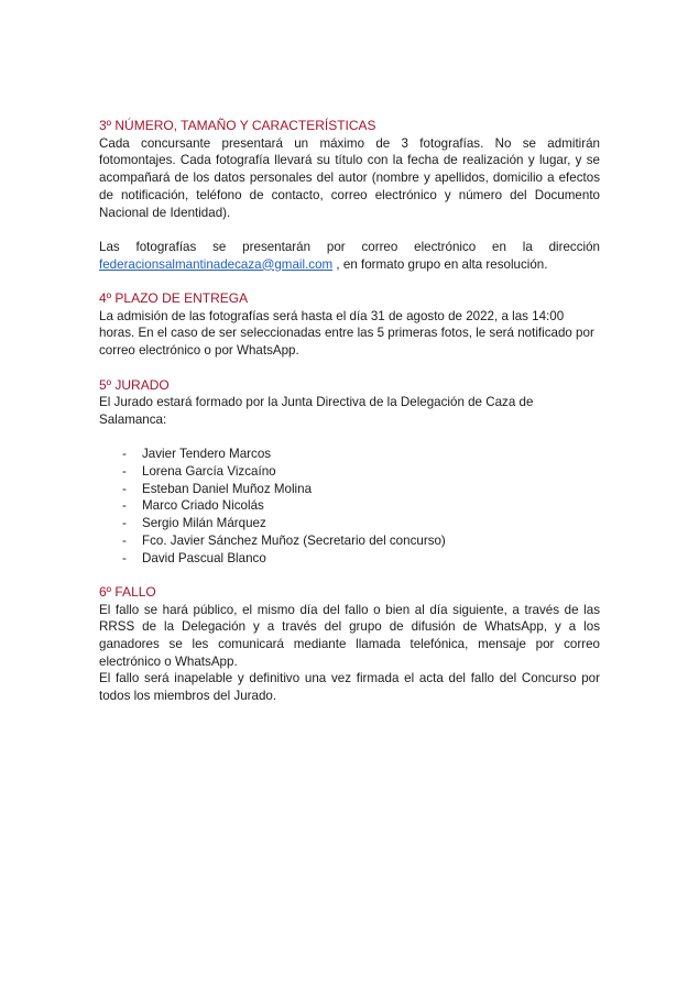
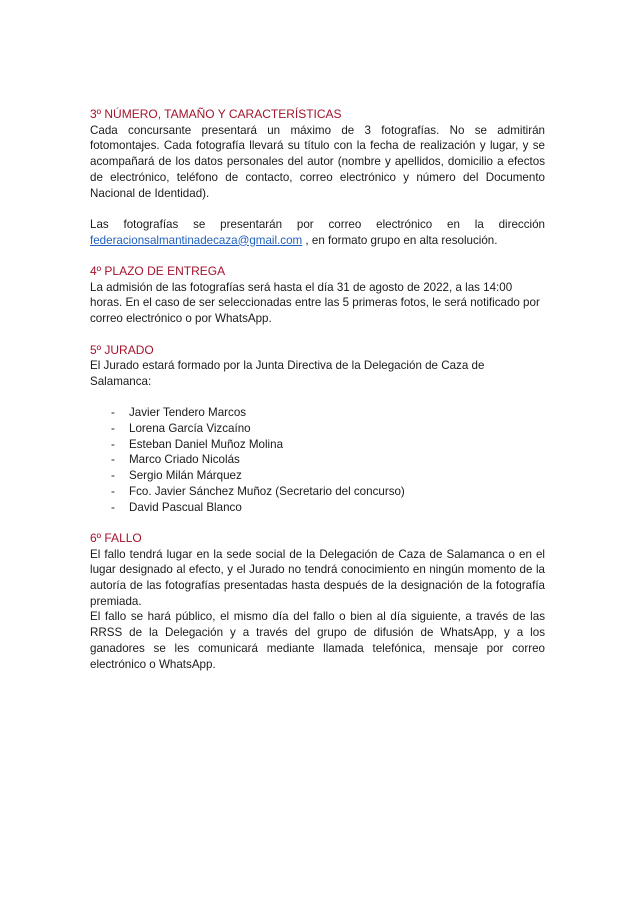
  3º NÚMERO, TAMAÑO Y CARACTERÍSTICAS
- Cada concursante presentará un máximo de 3 fotografías. No se admitirán fotomontajes. Cada fotografía llevará su título con la fecha de realización y lugar, y se acompañará de los datos personales del autor (nombre y apellidos, domicilio a efectos de notificación, teléfono de contacto, correo electrónico y número del Documento Nacional de Identidad).
+ Cada concursante presentará un máximo de 3 fotografías. No se admitirán fotomontajes. Cada fotografía llevará su título con la fecha de realización y lugar, y se acompañará de los datos personales del autor (nombre y apellidos, domicilio a efectos de electrónico, teléfono de contacto, correo electrónico y número del Documento Nacional de Identidad).
  Las fotografías se presentarán por correo electrónico en la dirección federacionsalmantinadecaza@gmail.com , en formato grupo en alta resolución.
  4º PLAZO DE ENTREGA
  La admisión de las fotografías será hasta el día 31 de agosto de 2022, a las 14:00 horas. En el caso de ser seleccionadas entre las 5 primeras fotos, le será notificado por correo electrónico o por WhatsApp.
  5º JURADO
  El Jurado estará formado por la Junta Directiva de la Delegación de Caza de Salamanca:
  -
  Javier Tendero Marcos
  -
  Lorena García Vizcaíno
  -
  Esteban Daniel Muñoz Molina
  -
  Marco Criado Nicolás
  -
  Sergio Milán Márquez
  -
  Fco. Javier Sánchez Muñoz (Secretario del concurso)
  -
  David Pascual Blanco
  6º FALLO
+ El fallo tendrá lugar en la sede social de la Delegación de Caza de Salamanca o en el lugar designado al efecto, y el Jurado no tendrá conocimiento en ningún momento de la autoría de las fotografías presentadas hasta después de la designación de la fotografía premiada.
  El fallo se hará público, el mismo día del fallo o bien al día siguiente, a través de las RRSS de la Delegación y a través del grupo de difusión de WhatsApp, y a los ganadores se les comunicará mediante llamada telefónica, mensaje por correo electrónico o WhatsApp.
- El fallo será inapelable y definitivo una vez firmada el acta del fallo del Concurso por todos los miembros del Jurado.
